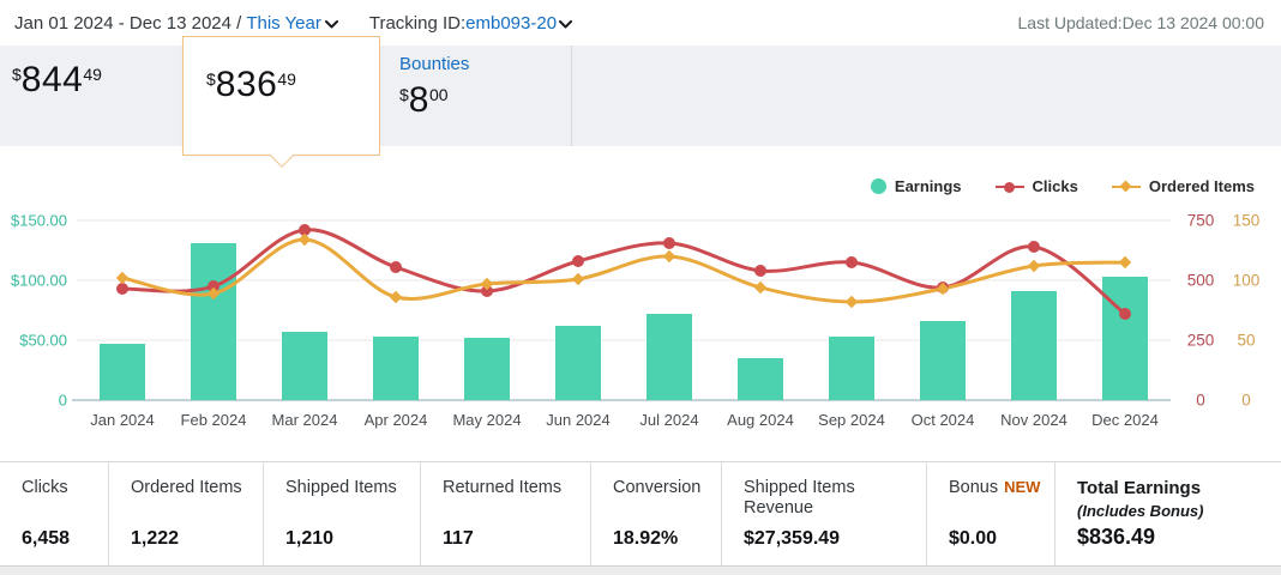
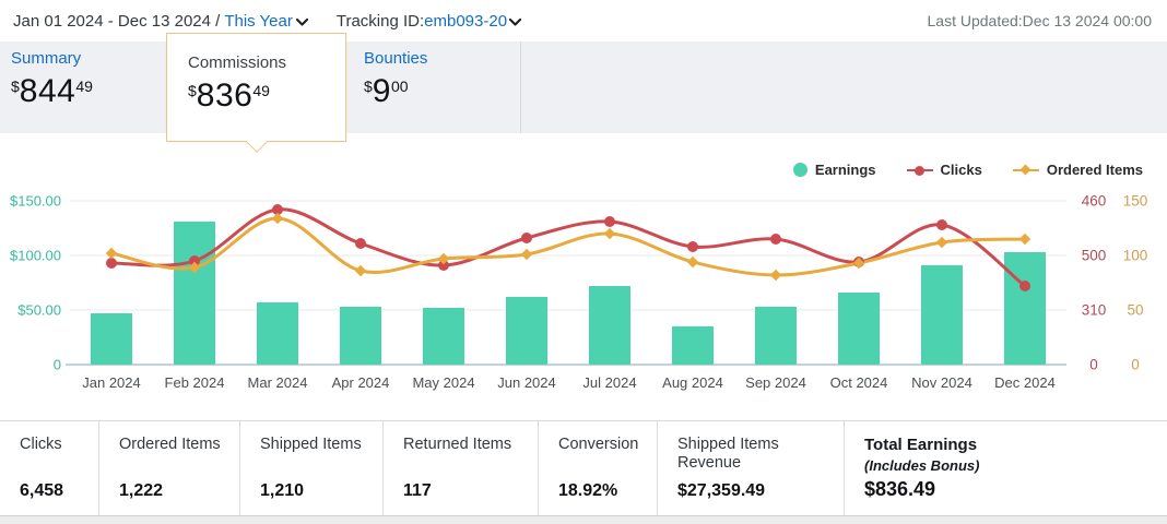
  Jan 01 2024 - Dec 13 2024 /
  This Year
  Tracking ID:
  emb093-20
  Last Updated:Dec 13 2024 00:00
+ Summary
  $84449
+ Commissions
  $83649
  Bounties
- $800
+ $900
  Earnings
  Clicks
  Ordered Items
  $150.00
- 750
+ 460
  150
  $100.00
  500
  100
  $50.00
- 250
+ 310
  50
  0
  0
  0
  Jan 2024
  Feb 2024
  Mar 2024
  Apr 2024
  May 2024
  Jun 2024
  Jul 2024
  Aug 2024
  Sep 2024
  Oct 2024
  Nov 2024
  Dec 2024
  Clicks
  6,458
  Ordered Items
  1,222
  Shipped Items
  1,210
  Returned Items
  117
  Conversion
  18.92%
  Shipped Items Revenue
  $27,359.49
- Bonus NEW
- $0.00
  Total Earnings
  (Includes Bonus)
  $836.49
